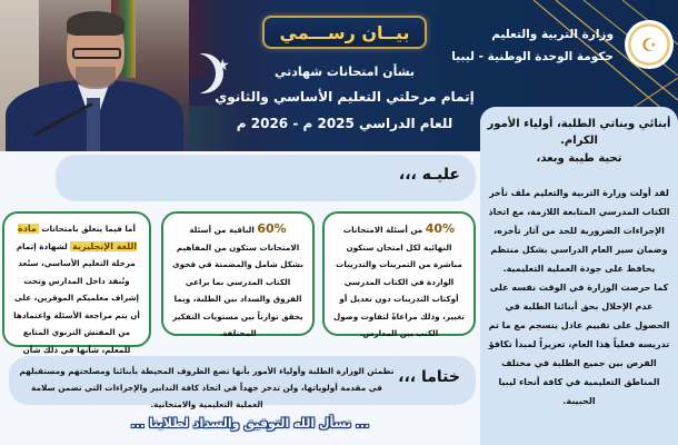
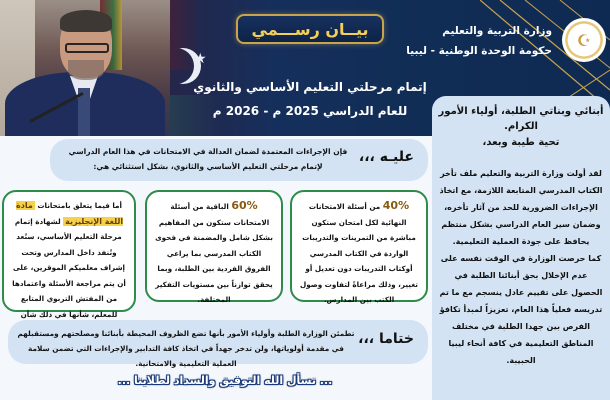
  ★
  بيــان رســـمي
- بشأن امتحانات شهادتي
  إتمام مرحلتي التعليم الأساسي والثانوي
  للعام الدراسي 2025 م - 2026 م
  وزارة التربية والتعليم
  حكومة الوحدة الوطنية - ليبيا
  ☪
  أبنائي وبناتي الطلبة، أولياء الأمور الكرام.
  تحية طيبة وبعد،
  لقد أولت وزارة التربية والتعليم ملف تأخر الكتاب المدرسي المتابعة اللازمة، مع اتخاذ الإجراءات الضرورية للحد من آثار تأخره، وضمان سير العام الدراسي بشكل منتظم يحافظ على جودة العملية التعليمية.
- كما حرصت الوزارة في الوقت نفسه على عدم الإخلال بحق أبنائنا الطلبة في الحصول على تقييم عادل ينسجم مع ما تم تدريسه فعلياً هذا العام، تعزيزاً لمبدأ تكافؤ الفرص بين جميع الطلبة في مختلف المناطق التعليمية في كافة أنحاء ليبيا الحبيبة.
+ كما حرصت الوزارة في الوقت نفسه على عدم الإخلال بحق أبنائنا الطلبة في الحصول على تقييم عادل ينسجم مع ما تم تدريسه فعلياً هذا العام، تعزيزاً لمبدأ تكافؤ الفرص بين جهدا الطلبة في مختلف المناطق التعليمية في كافة أنحاء ليبيا الحبيبة.
  عليـه ،،،
+ فإن الإجراءات المعتمدة لضمان العدالة في الامتحانات في هذا العام الدراسي لإتمام مرحلتي التعليم الأساسي والثانوي، بشكل استثنائي هي:
  40% من أسئلة الامتحانات النهائية لكل امتحان ستكون مباشرة من التمرينات والتدريبات الواردة في الكتاب المدرسي أوكتاب التدريبات دون تعديل أو تغيير، وذلك مراعاةً لتفاوت وصول الكتب بين المدارس.
- 60% الباقية من أسئلة الامتحانات ستكون من المفاهيم بشكل شامل والمضمنة في فحوى الكتاب المدرسي بما يراعي الفروق والسداد بين الطلبة، وبما يحقق توازناً بين مستويات التفكير المختلفة.
+ 60% الباقية من أسئلة الامتحانات ستكون من المفاهيم بشكل شامل والمضمنة في فحوى الكتاب المدرسي بما يراعي الفروق الفردية بين الطلبة، وبما يحقق توازناً بين مستويات التفكير المختلفة.
  أما فيما يتعلق بامتحانات مادة اللغة الإنجليزية لشهادة إتمام مرحلة التعليم الأساسي، ستُعد وتُنفذ داخل المدارس وتحت إشراف معلميكم الموقرين، على أن يتم مراجعة الأسئلة واعتمادها من المفتش التربوي المتابع للمعلم، شأنها في ذلك شأن
  ختاما ،،،
  تطمئن الوزارة الطلبة وأولياء الأمور بأنها تضع الظروف المحيطة بأبنائنا ومصلحتهم ومستقبلهم في مقدمة أولوياتها، ولن تدخر جهداً في اتخاذ كافة التدابير والإجراءات التي تضمن سلامة العملية التعليمية والامتحانية.
  ... نسأل الله التوفيق والسداد لطلابنا ...
